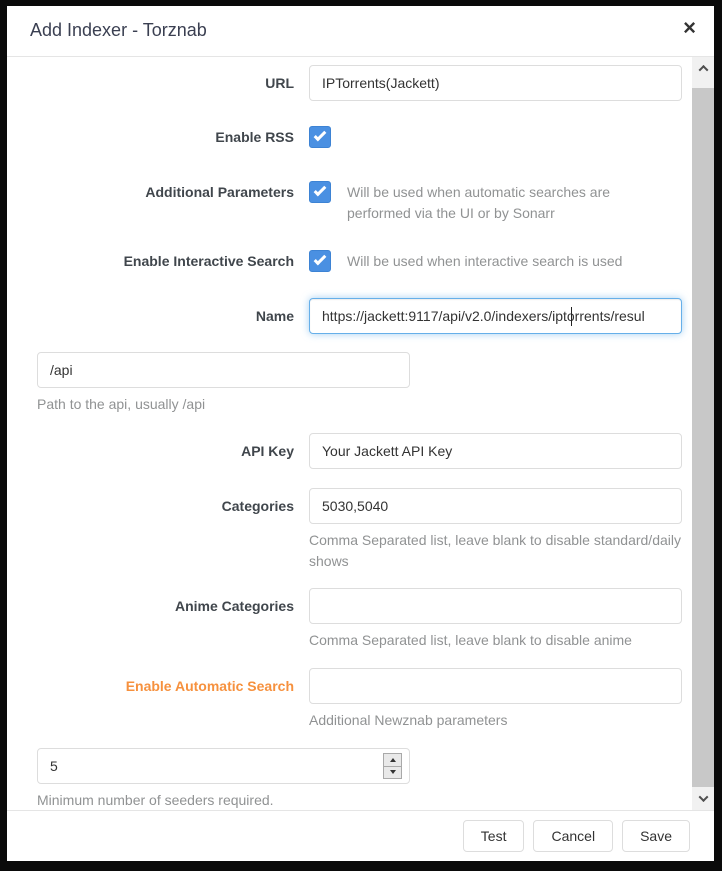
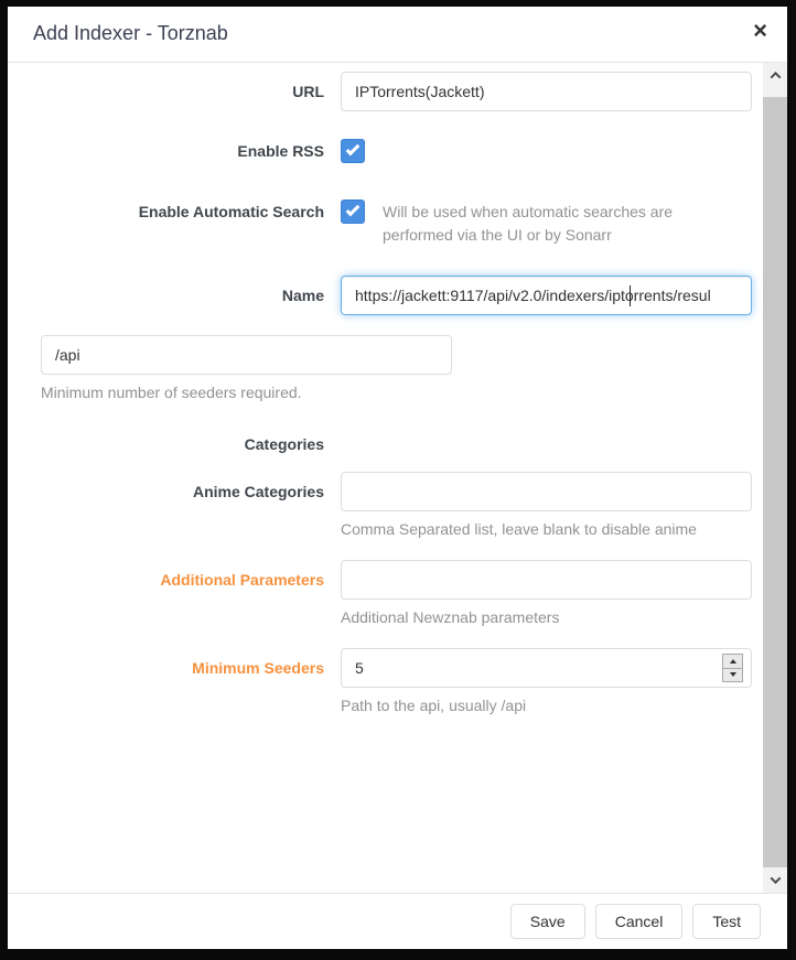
  Add Indexer - Torznab
  ×
  URL
  IPTorrents(Jackett)
  Enable RSS
- Additional Parameters
+ Enable Automatic Search
  Will be used when automatic searches are performed via the UI or by Sonarr
- Enable Interactive Search
- Will be used when interactive search is used
  Name
  https://jackett:9117/api/v2.0/indexers/iptrrents/resul
  /api
- Path to the api, usually /api
+ Minimum number of seeders required.
- API Key
- Your Jackett API Key
  Categories
- 5030,5040
- Comma Separated list, leave blank to disable standard/daily shows
  Anime Categories
  Comma Separated list, leave blank to disable anime
- Enable Automatic Search
+ Additional Parameters
  Additional Newznab parameters
+ Minimum Seeders
  5
- Minimum number of seeders required.
+ Path to the api, usually /api
- Test
+ Save
  Cancel
- Save
+ Test
